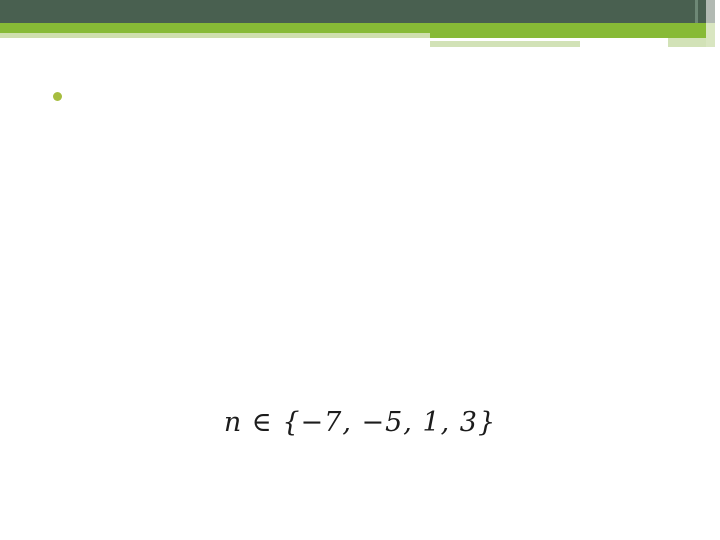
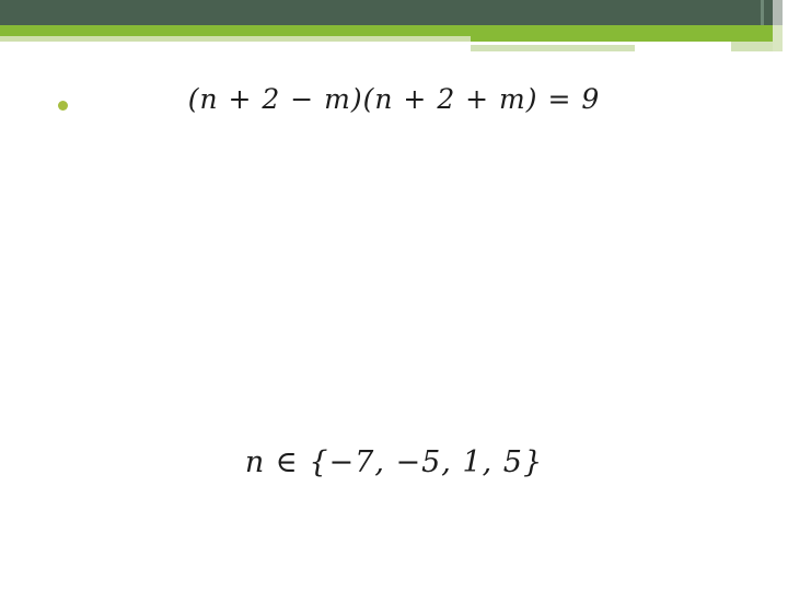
+ (n + 2 − m)(n + 2 + m) = 9
- n ∈ {−7, −5, 1, 3}
+ n ∈ {−7, −5, 1, 5}
